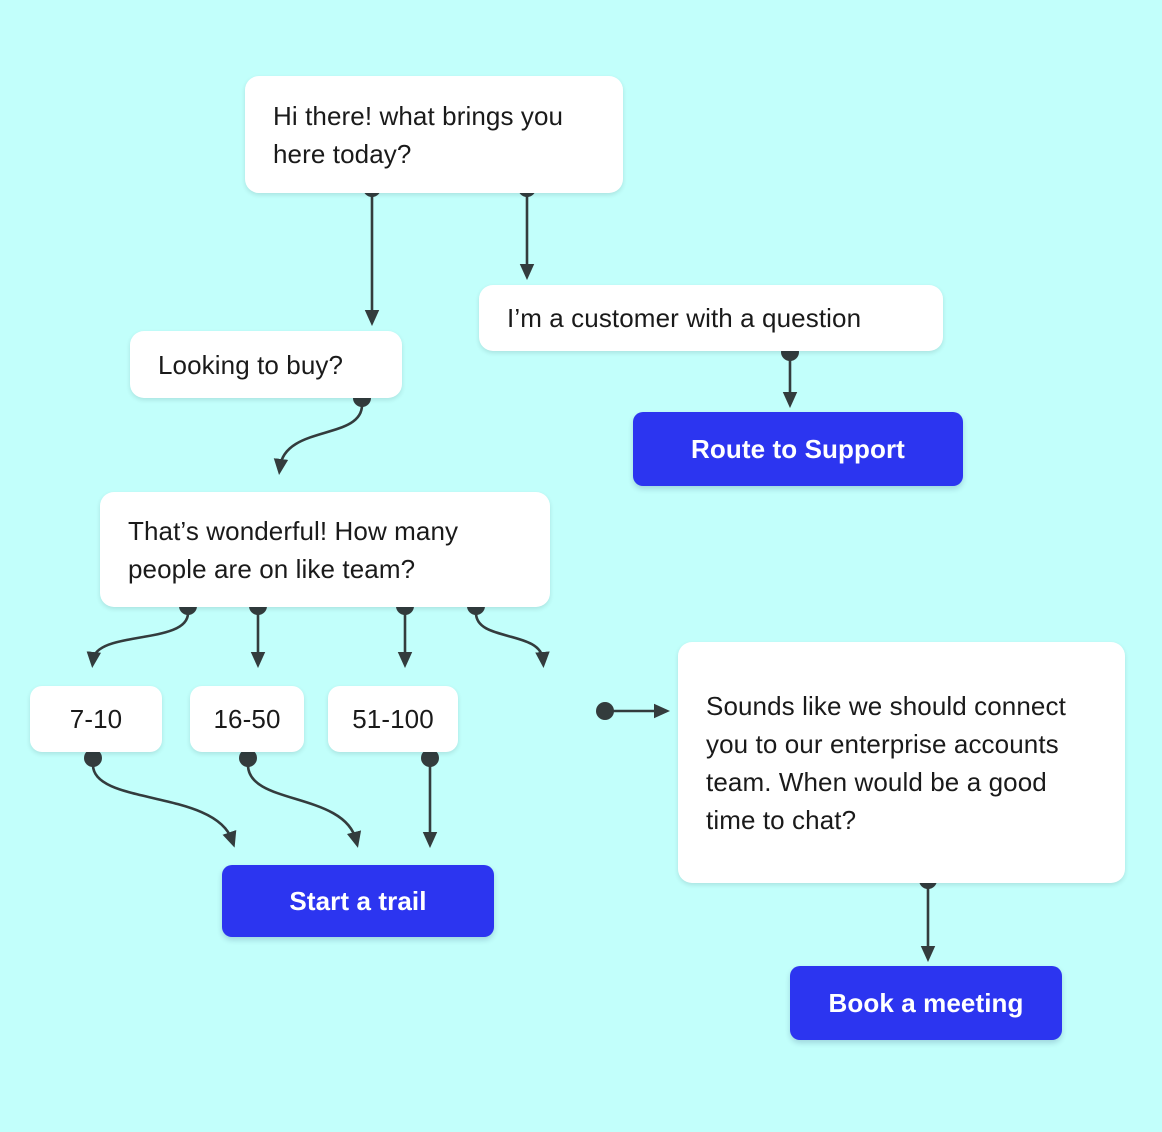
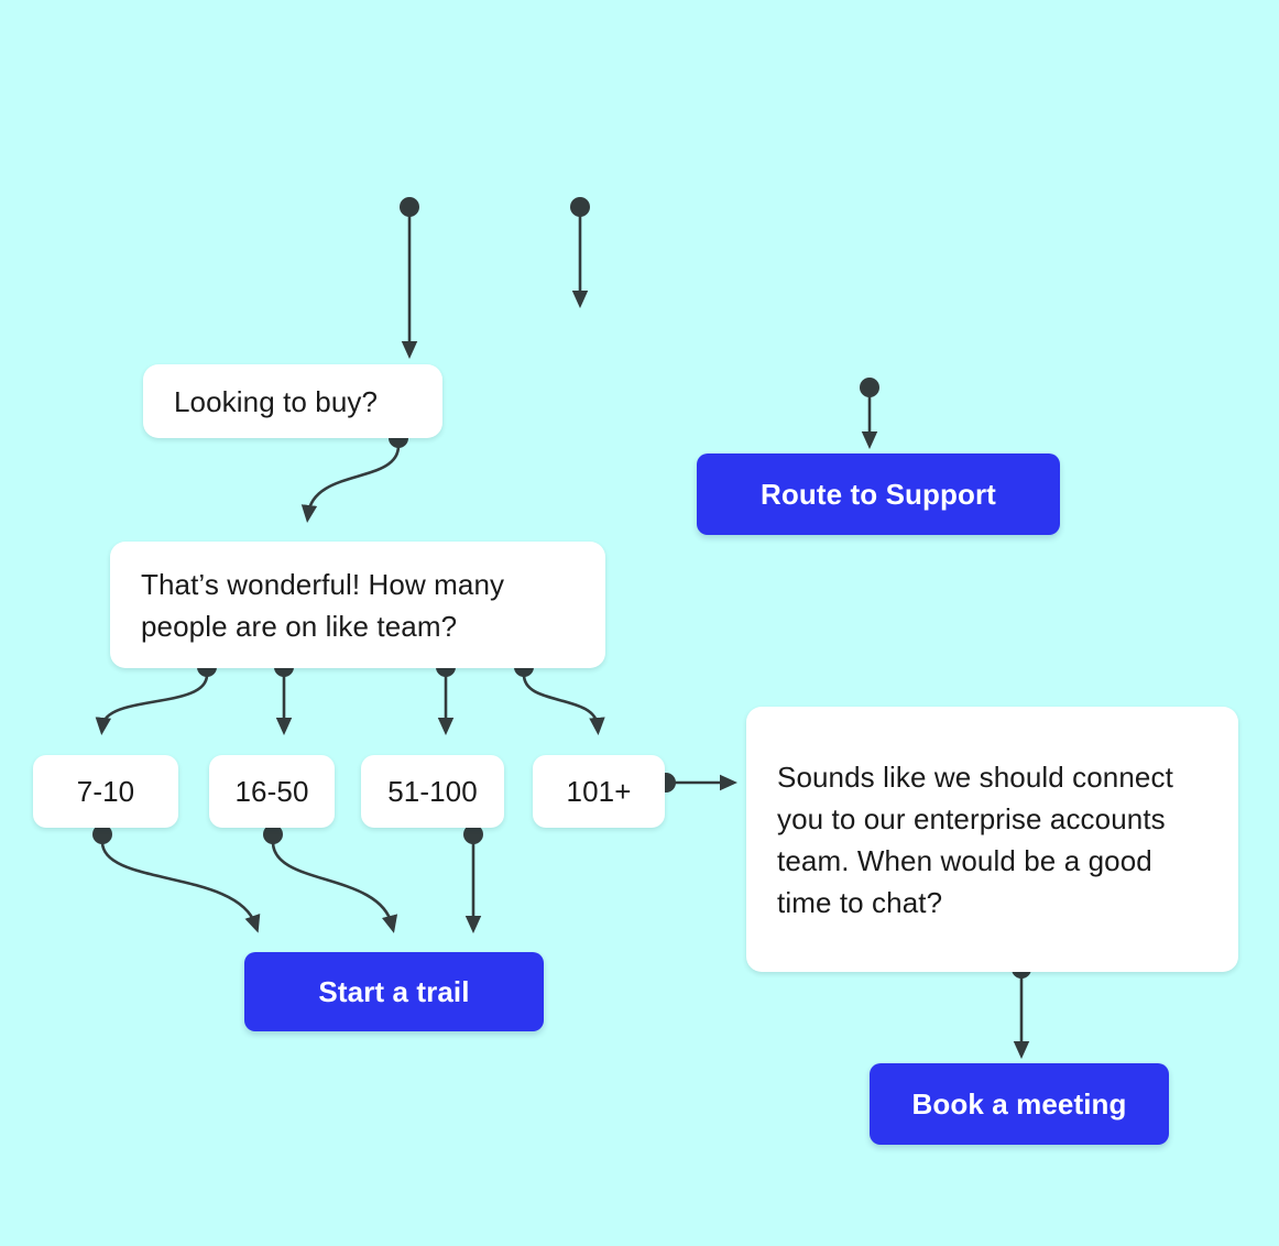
- Hi there! what brings you here today?
- I’m a customer with a question
  Looking to buy?
  That’s wonderful! How many people are on like team?
  7-10
  16-50
  51-100
+ 101+
  Sounds like we should connect you to our enterprise accounts team. When would be a good time to chat?
  Route to Support
  Start a trail
  Book a meeting
